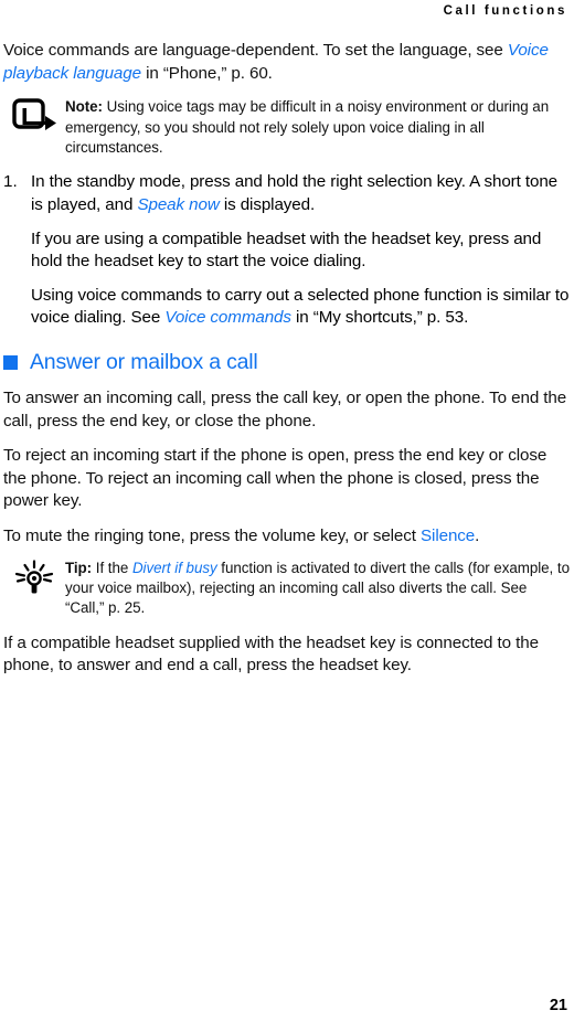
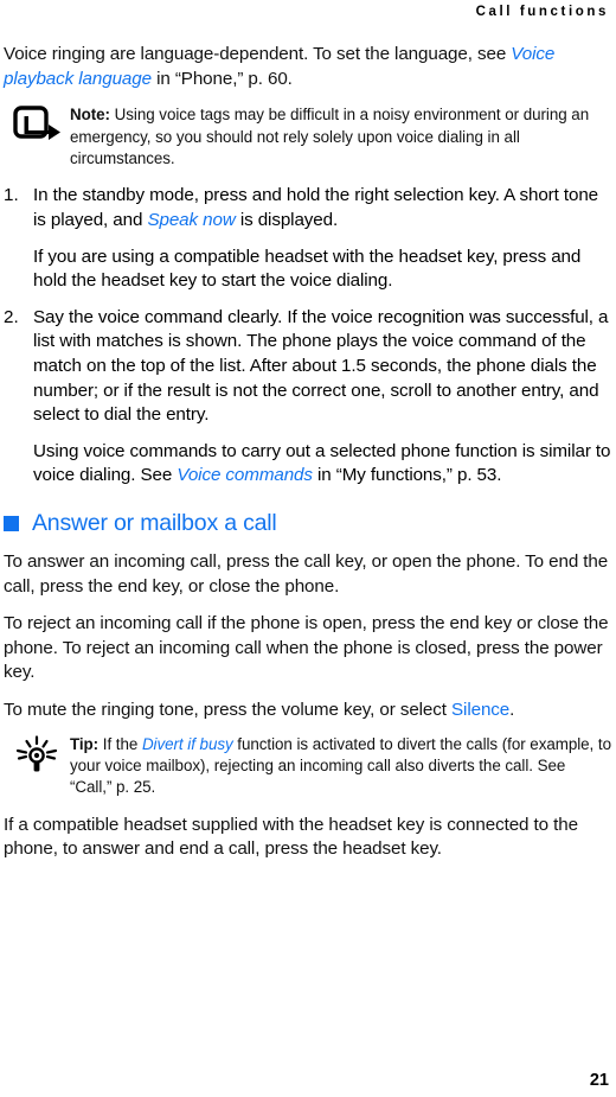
  Call functions
- Voice commands are language-dependent. To set the language, see Voice playback language in “Phone,” p. 60.
+ Voice ringing are language-dependent. To set the language, see Voice playback language in “Phone,” p. 60.
  Note: Using voice tags may be difficult in a noisy environment or during an emergency, so you should not rely solely upon voice dialing in all circumstances.
  1.
  In the standby mode, press and hold the right selection key. A short tone is played, and Speak now is displayed.
  If you are using a compatible headset with the headset key, press and hold the headset key to start the voice dialing.
+ 2.
+ Say the voice command clearly. If the voice recognition was successful, a list with matches is shown. The phone plays the voice command of the match on the top of the list. After about 1.5 seconds, the phone dials the number; or if the result is not the correct one, scroll to another entry, and select to dial the entry.
- Using voice commands to carry out a selected phone function is similar to voice dialing. See Voice commands in “My shortcuts,” p. 53.
+ Using voice commands to carry out a selected phone function is similar to voice dialing. See Voice commands in “My functions,” p. 53.
  Answer or mailbox a call
  To answer an incoming call, press the call key, or open the phone. To end the call, press the end key, or close the phone.
- To reject an incoming start if the phone is open, press the end key or close the phone. To reject an incoming call when the phone is closed, press the power key.
+ To reject an incoming call if the phone is open, press the end key or close the phone. To reject an incoming call when the phone is closed, press the power key.
  To mute the ringing tone, press the volume key, or select Silence.
  Tip: If the Divert if busy function is activated to divert the calls (for example, to your voice mailbox), rejecting an incoming call also diverts the call. See “Call,” p. 25.
  If a compatible headset supplied with the headset key is connected to the phone, to answer and end a call, press the headset key.
  21
